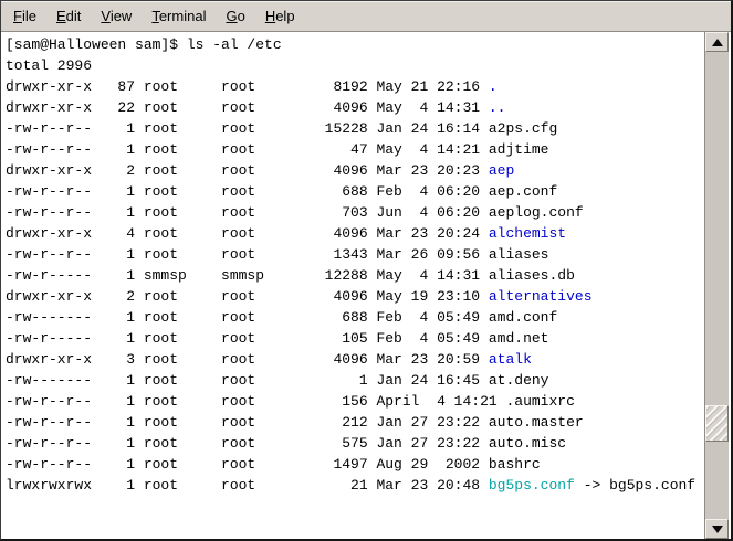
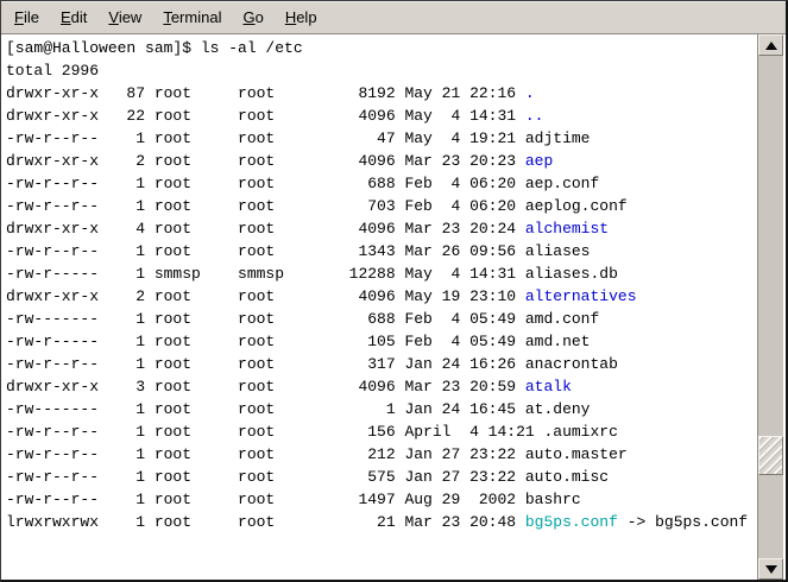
  File
  Edit
  View
  Terminal
  Go
  Help
  [sam@Halloween sam]$ ls -al /etc
  total 2996
  drwxr-xr-x 87 root root 8192 May 21 22:16 .
  drwxr-xr-x 22 root root 4096 May 4 14:31 ..
- -rw-r--r-- 1 root root 15228 Jan 24 16:14 a2ps.cfg
- -rw-r--r-- 1 root root 47 May 4 14:21 adjtime
+ -rw-r--r-- 1 root root 47 May 4 19:21 adjtime
  drwxr-xr-x 2 root root 4096 Mar 23 20:23 aep
  -rw-r--r-- 1 root root 688 Feb 4 06:20 aep.conf
- -rw-r--r-- 1 root root 703 Jun 4 06:20 aeplog.conf
+ -rw-r--r-- 1 root root 703 Feb 4 06:20 aeplog.conf
  drwxr-xr-x 4 root root 4096 Mar 23 20:24 alchemist
  -rw-r--r-- 1 root root 1343 Mar 26 09:56 aliases
  -rw-r----- 1 smmsp smmsp 12288 May 4 14:31 aliases.db
  drwxr-xr-x 2 root root 4096 May 19 23:10 alternatives
  -rw------- 1 root root 688 Feb 4 05:49 amd.conf
  -rw-r----- 1 root root 105 Feb 4 05:49 amd.net
+ -rw-r--r-- 1 root root 317 Jan 24 16:26 anacrontab
  drwxr-xr-x 3 root root 4096 Mar 23 20:59 atalk
  -rw------- 1 root root 1 Jan 24 16:45 at.deny
  -rw-r--r-- 1 root root 156 April 4 14:21 .aumixrc
  -rw-r--r-- 1 root root 212 Jan 27 23:22 auto.master
  -rw-r--r-- 1 root root 575 Jan 27 23:22 auto.misc
  -rw-r--r-- 1 root root 1497 Aug 29 2002 bashrc
  lrwxrwxrwx 1 root root 21 Mar 23 20:48 bg5ps.conf -> bg5ps.conf
